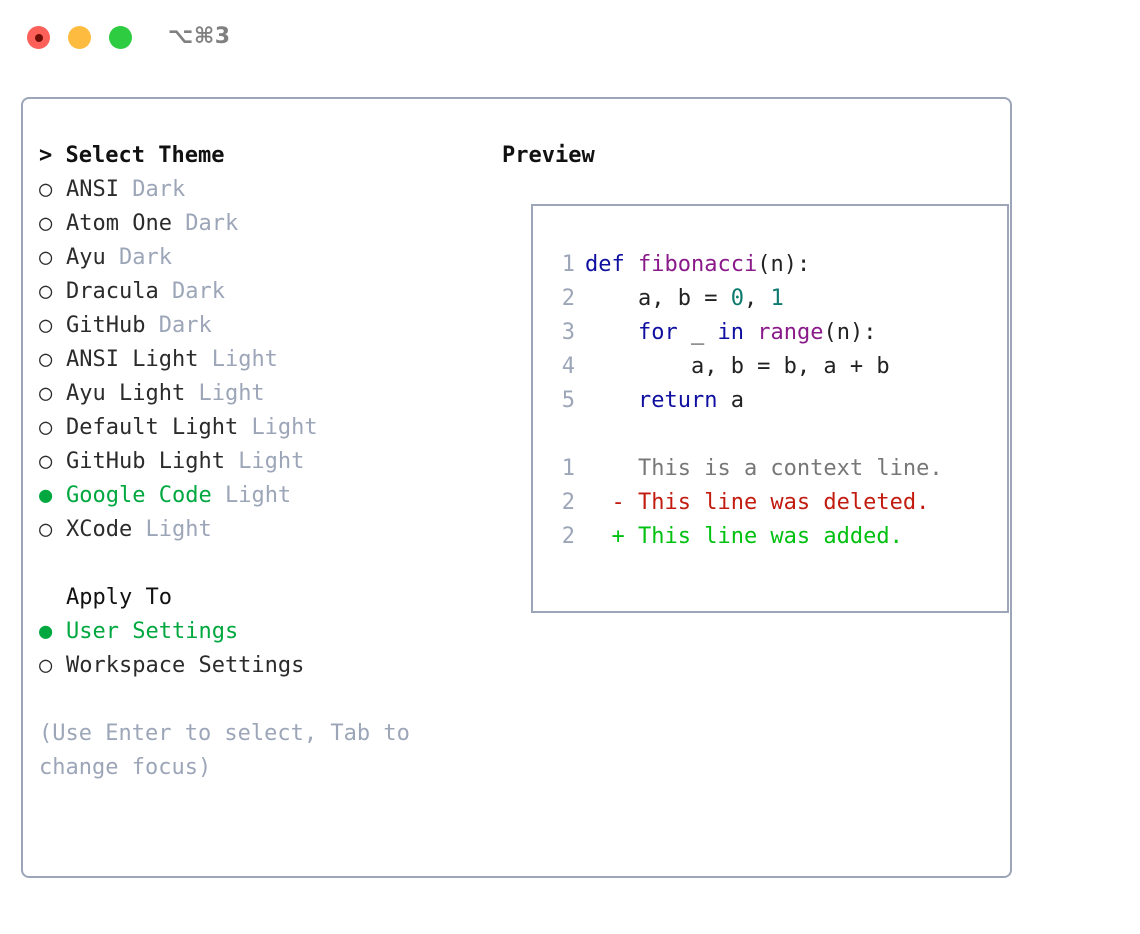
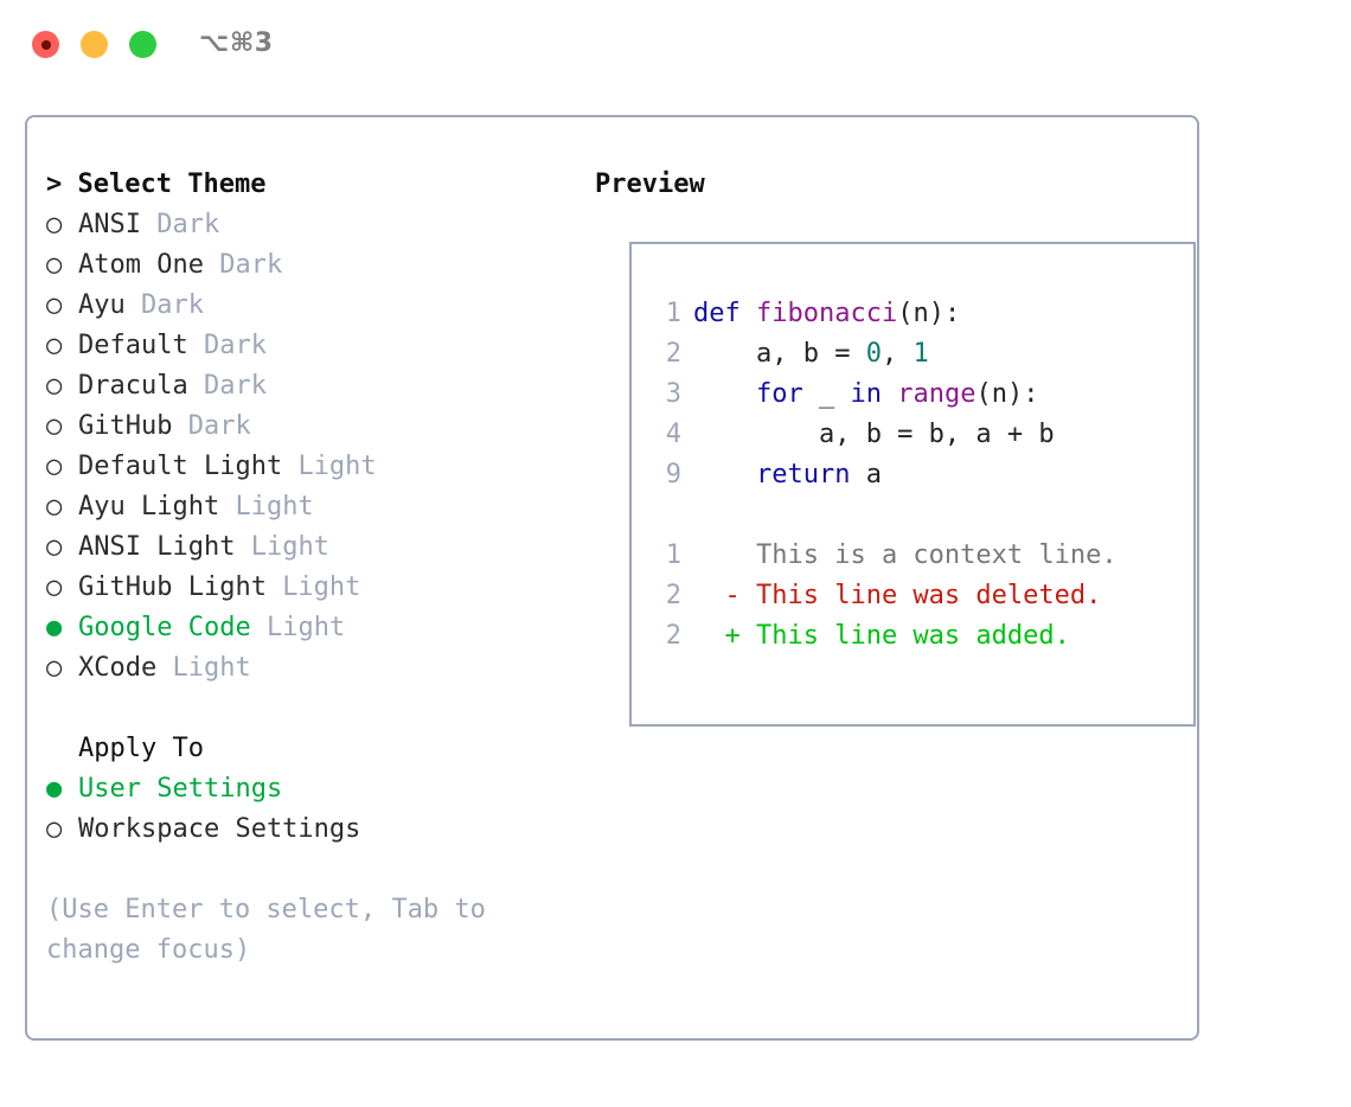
  ⌥⌘3
  > Select Theme
  ○ ANSI Dark
  ○ Atom One Dark
  ○ Ayu Dark
+ ○ Default Dark
  ○ Dracula Dark
  ○ GitHub Dark
- ○ ANSI Light Light
+ ○ Default Light Light
  ○ Ayu Light Light
- ○ Default Light Light
+ ○ ANSI Light Light
  ○ GitHub Light Light
  ● Google Code Light
  ○ XCode Light
  Apply To
  ● User Settings
  ○ Workspace Settings
  (Use Enter to select, Tab to change focus)
  Preview
  1 def fibonacci(n):
  2 a, b = 0, 1
  3 for _ in range(n):
  4 a, b = b, a + b
- 5 return a
+ 9 return a
  1 This is a context line.
  2 - This line was deleted.
  2 + This line was added.
